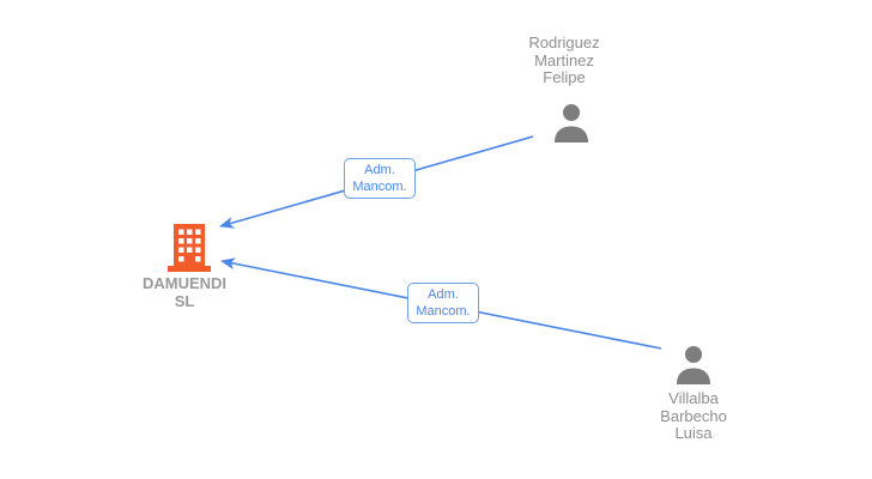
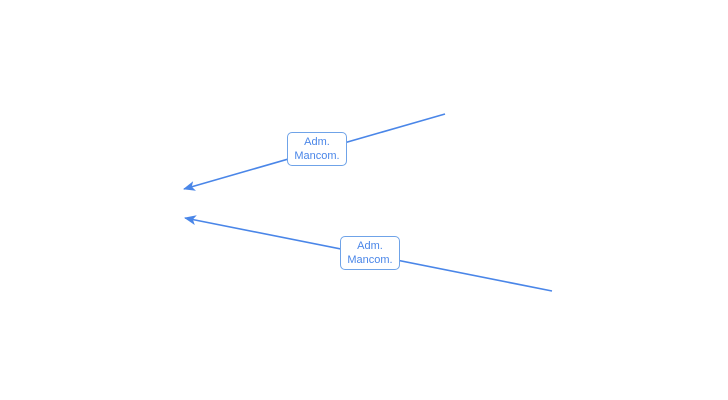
- Rodriguez
- Martinez
- Felipe
- DAMUENDI
- SL
- Villalba
- Barbecho
- Luisa
  Adm.
  Mancom.
  Adm.
  Mancom.
